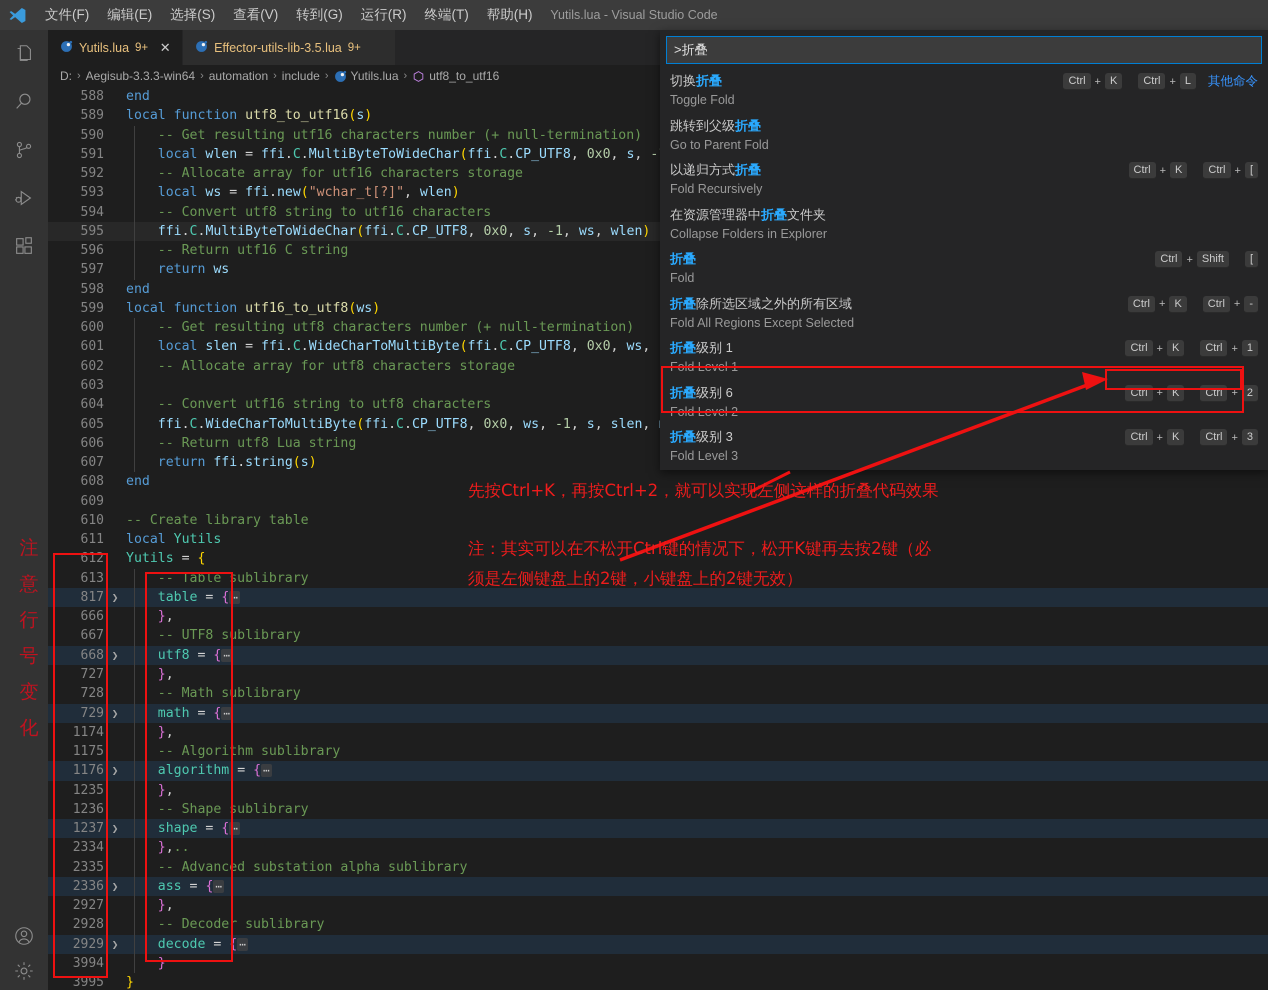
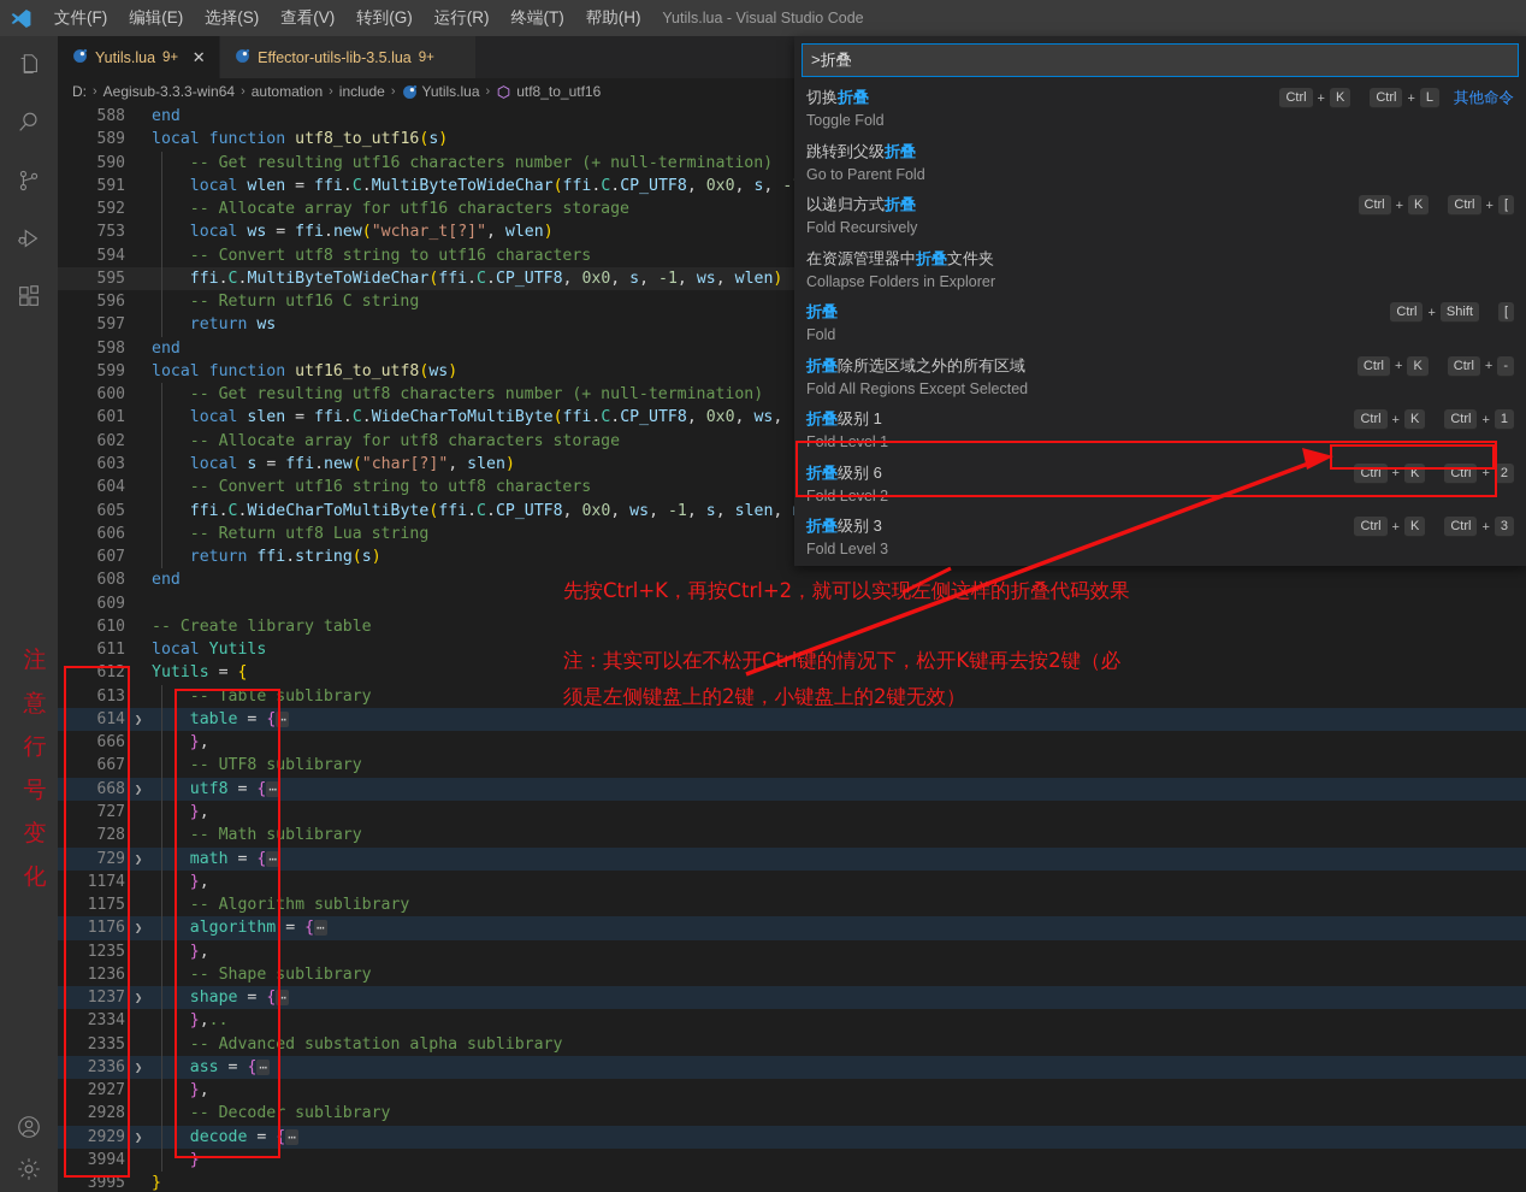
  文件(F)
  编辑(E)
  选择(S)
  查看(V)
  转到(G)
  运行(R)
  终端(T)
  帮助(H)
  Yutils.lua - Visual Studio Code
  Yutils.lua
  9+
  ✕
  Effector-utils-lib-3.5.lua
  9+
  D:
  ›
  Aegisub-3.3.3-win64
  ›
  automation
  ›
  include
  ›
  Yutils.lua
  ›
  utf8_to_utf16
  588
  end
  589
  local function utf8_to_utf16(s)
  590
  -- Get resulting utf16 characters number (+ null-termination)
  591
  local wlen = ffi.C.MultiByteToWideChar(ffi.C.CP_UTF8, 0x0, s, -
  592
  -- Allocate array for utf16 characters storage
- 593
+ 753
  local ws = ffi.new("wchar_t[?]", wlen)
  594
  -- Convert utf8 string to utf16 characters
  595
  ffi.C.MultiByteToWideChar(ffi.C.CP_UTF8, 0x0, s, -1, ws, wlen)
  596
  -- Return utf16 C string
  597
  return ws
  598
  end
  599
  local function utf16_to_utf8(ws)
  600
  -- Get resulting utf8 characters number (+ null-termination)
  601
  local slen = ffi.C.WideCharToMultiByte(ffi.C.CP_UTF8, 0x0, ws,
  602
  -- Allocate array for utf8 characters storage
  603
+ local s = ffi.new("char[?]", slen)
  604
  -- Convert utf16 string to utf8 characters
  605
  ffi.C.WideCharToMultiByte(ffi.C.CP_UTF8, 0x0, ws, -1, s, slen,
  606
  -- Return utf8 Lua string
  607
  return ffi.string(s)
  608
  end
  609
  610
  -- Create library table
  611
  local Yutils
  612
  Yutils = {
  613
  -- Table sublibrary
- 817
+ 614
  ❯
  table = { ⋯
  666
  },
  667
  -- UTF8 sublibrary
  668
  ❯
  utf8 = { ⋯
  727
  },
  728
  -- Math sublibrary
  729
  ❯
  math = { ⋯
  1174
  },
  1175
  -- Algorithm sublibrary
  1176
  ❯
  algorithm = { ⋯
  1235
  },
  1236
  -- Shape sublibrary
  1237
  ❯
  shape = { ⋯
  2334
  },..
  2335
  -- Advanced substation alpha sublibrary
  2336
  ❯
  ass = { ⋯
  2927
  },
  2928
  -- Decoder sublibrary
  2929
  ❯
  decode = { ⋯
  3994
  }
  3995
  }
  >折叠
  切换折叠
  Toggle Fold
  Ctrl
  +
  K
  Ctrl
  +
  L
  其他命令
  跳转到父级折叠
  Go to Parent Fold
  以递归方式折叠
  Fold Recursively
  Ctrl
  +
  K
  Ctrl
  +
  [
  在资源管理器中折叠文件夹
  Collapse Folders in Explorer
  折叠
  Fold
  Ctrl
  +
  Shift
  [
  折叠除所选区域之外的所有区域
  Fold All Regions Except Selected
  Ctrl
  +
  K
  Ctrl
  +
  -
  折叠级别 1
  Fold Level 1
  Ctrl
  +
  K
  Ctrl
  +
  1
  折叠级别 6
  Fold Level 2
  Ctrl
  +
  K
  Ctrl
  +
  2
  折叠级别 3
  Fold Level 3
  Ctrl
  +
  K
  Ctrl
  +
  3
  注
  意
  行
  号
  变
  化
  先按Ctrl+K，再按Ctrl+2，就可以实现左侧这样的折叠代码效果
  注：其实可以在不松开Ctrl键的情况下，松开K键再去按2键（必
  须是左侧键盘上的2键，小键盘上的2键无效）
